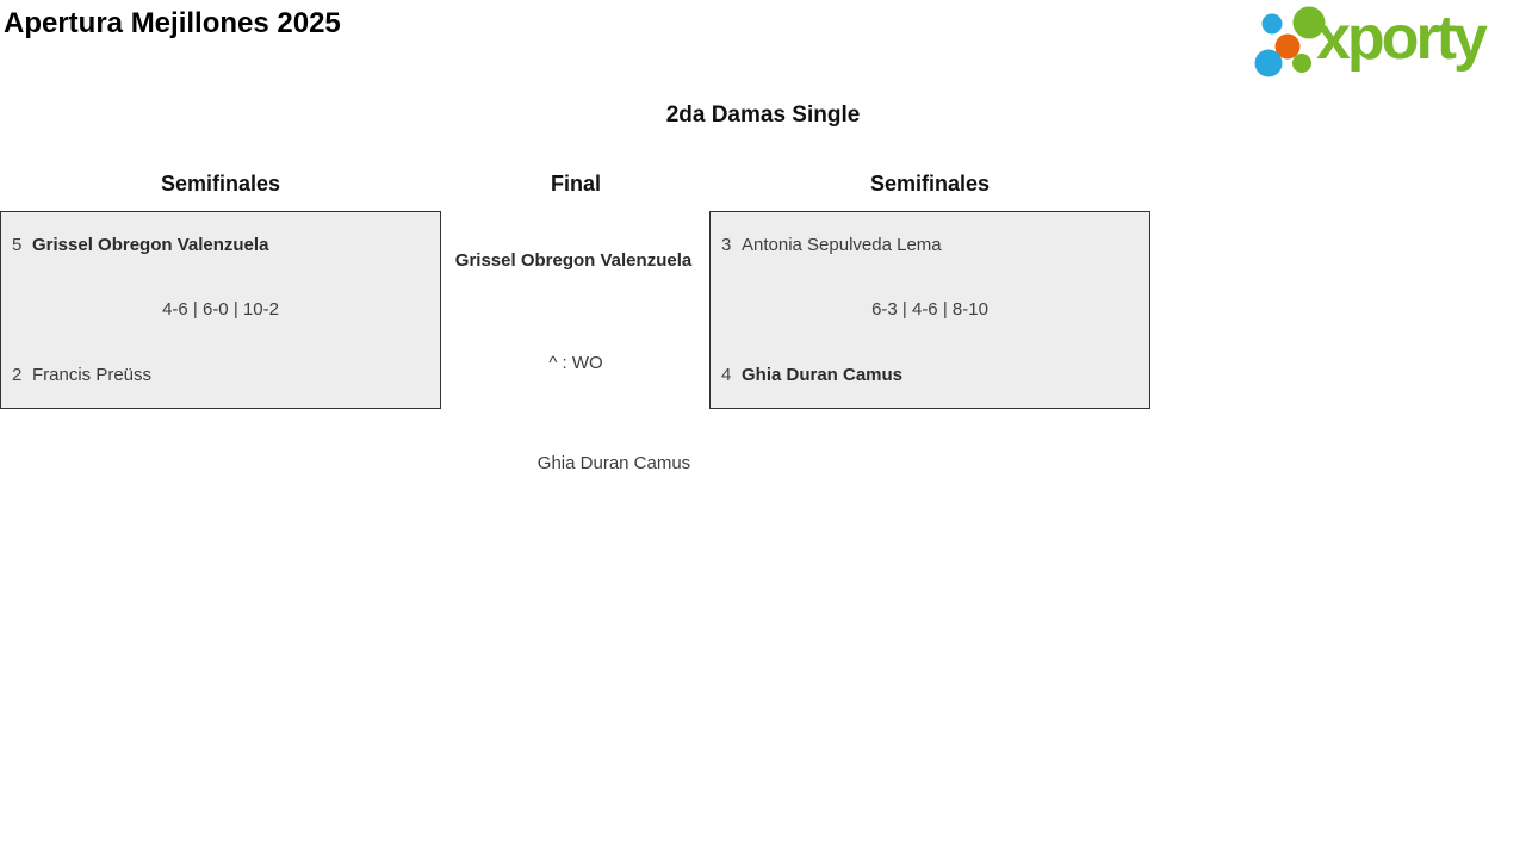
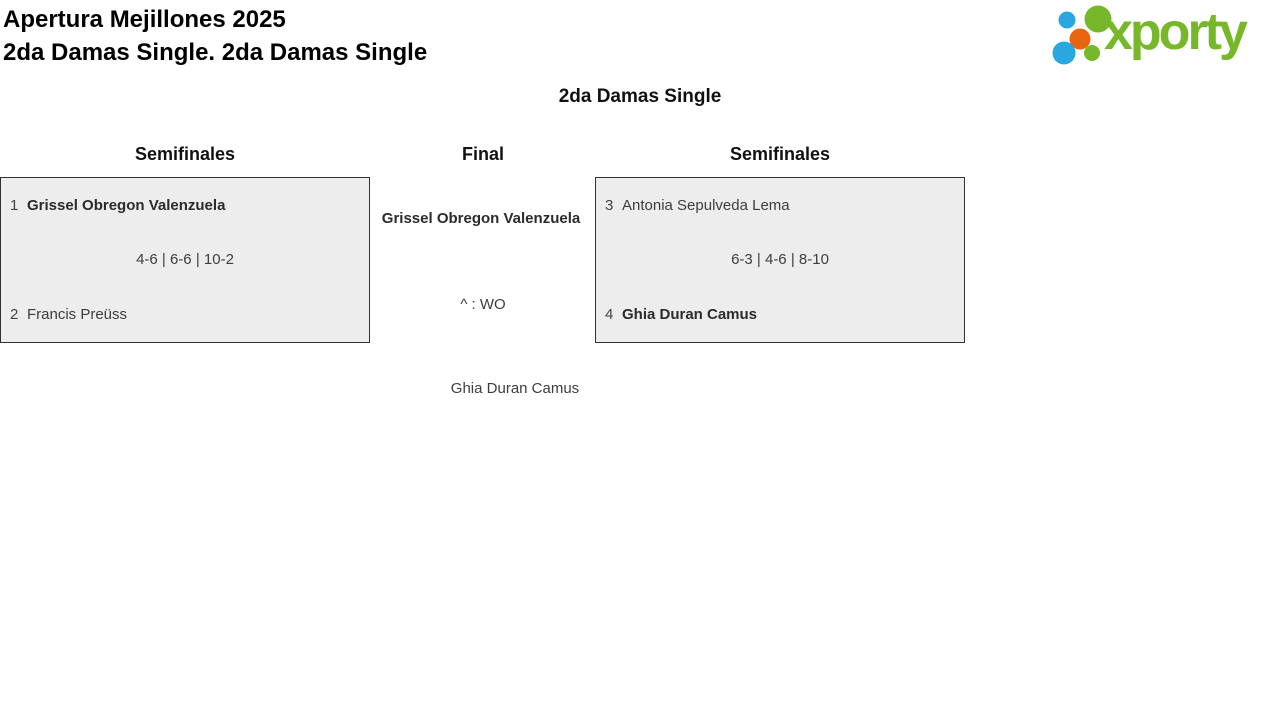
  Apertura Mejillones 2025
+ 2da Damas Single. 2da Damas Single
  xporty
  2da Damas Single
  Semifinales
  Final
  Semifinales
- 5
+ 1
  Grissel Obregon Valenzuela
- 4-6 | 6-0 | 10-2
+ 4-6 | 6-6 | 10-2
  2
  Francis Preüss
  Grissel Obregon Valenzuela
  ^ : WO
  Ghia Duran Camus
  3
  Antonia Sepulveda Lema
  6-3 | 4-6 | 8-10
  4
  Ghia Duran Camus
